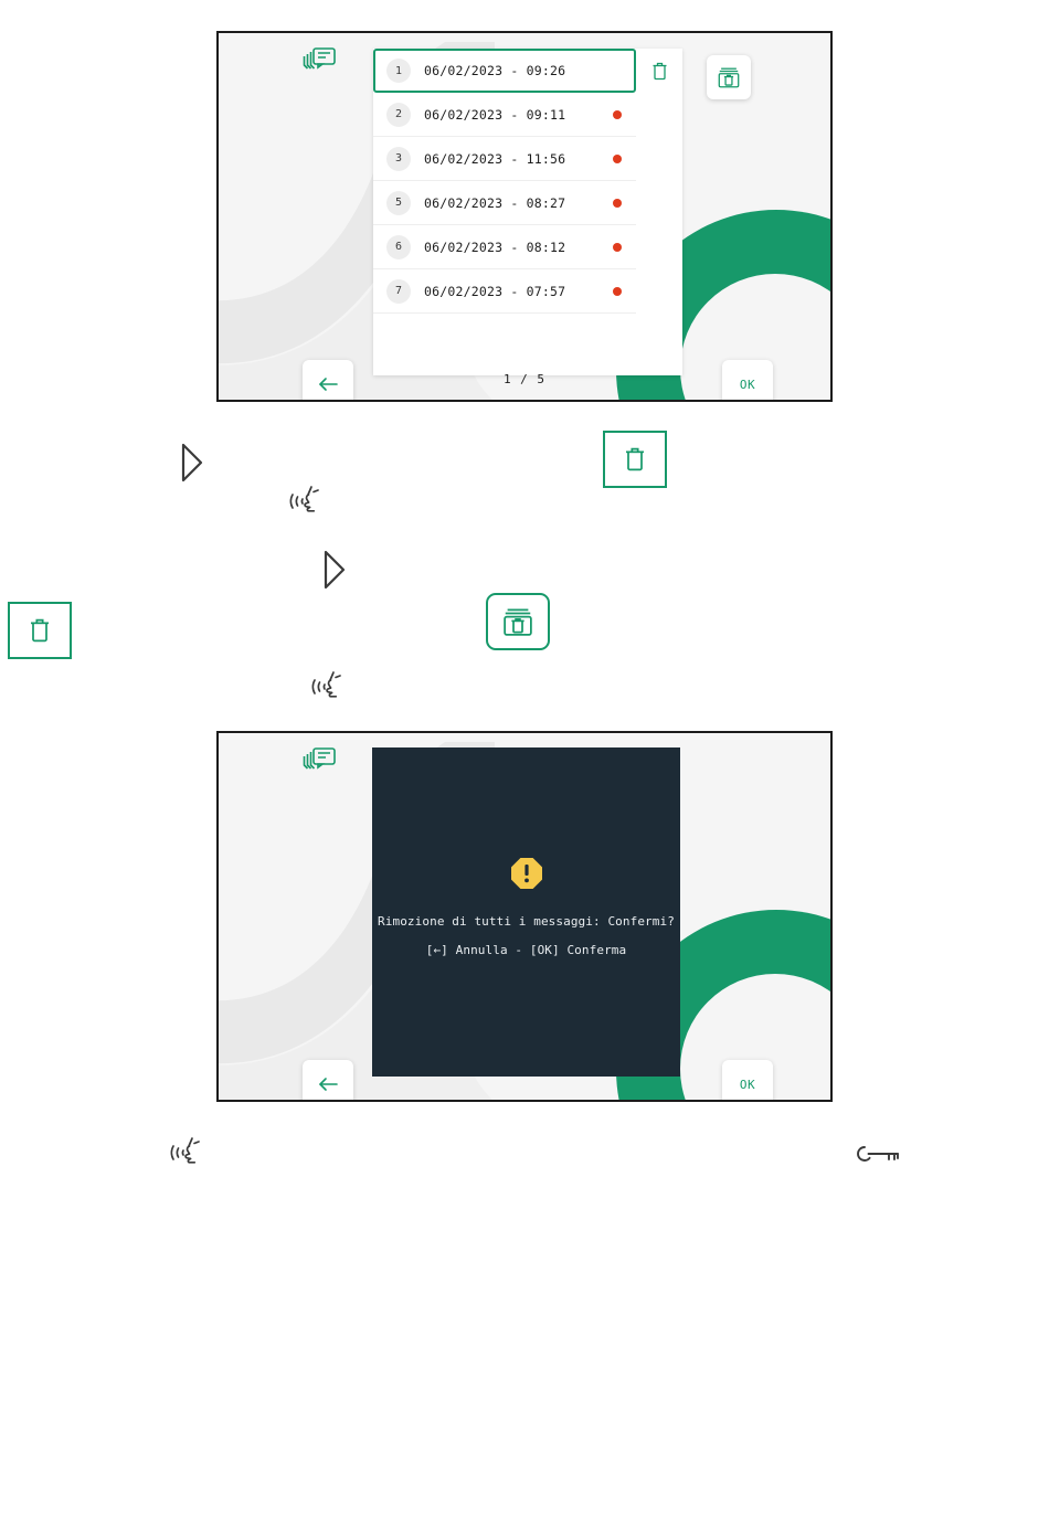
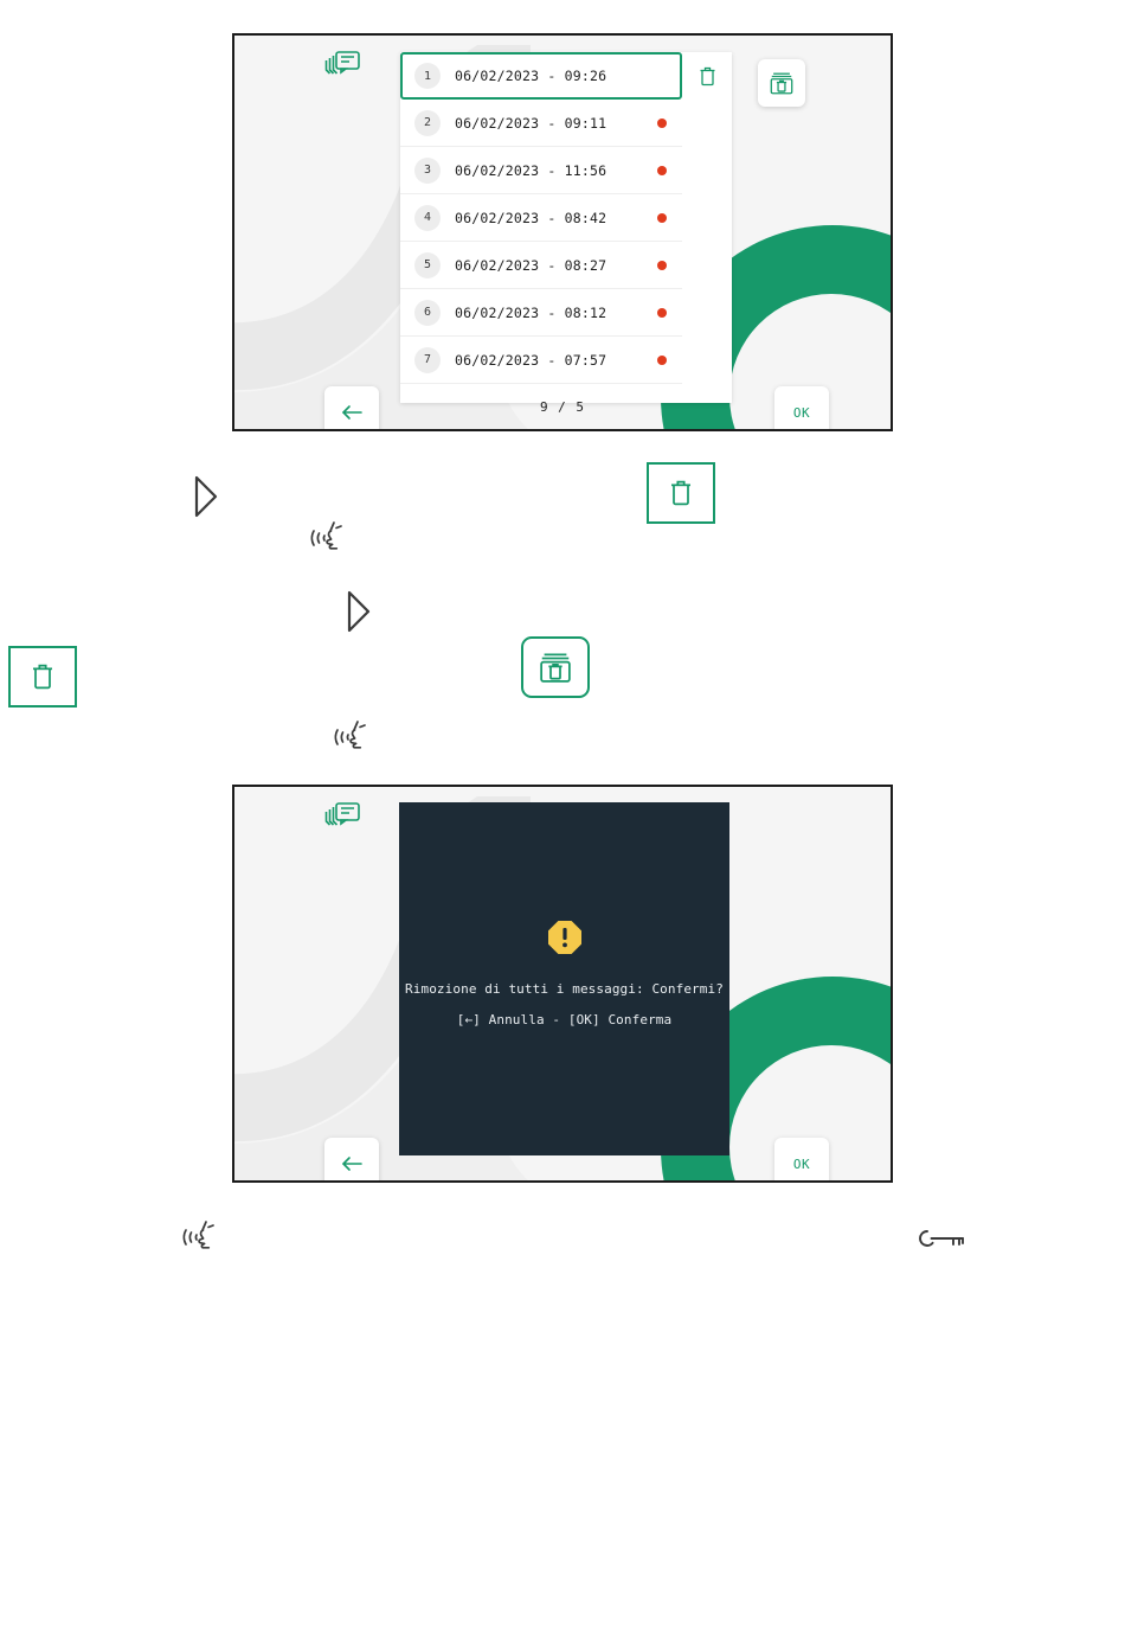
  1
  06/02/2023 - 09:26
  2
  06/02/2023 - 09:11
  3
  06/02/2023 - 11:56
+ 4
+ 06/02/2023 - 08:42
  5
  06/02/2023 - 08:27
  6
  06/02/2023 - 08:12
  7
  06/02/2023 - 07:57
- 1 / 5
+ 9 / 5
  OK
  Rimozione di tutti i messaggi: Confermi?
  [←] Annulla - [OK] Conferma
  OK
